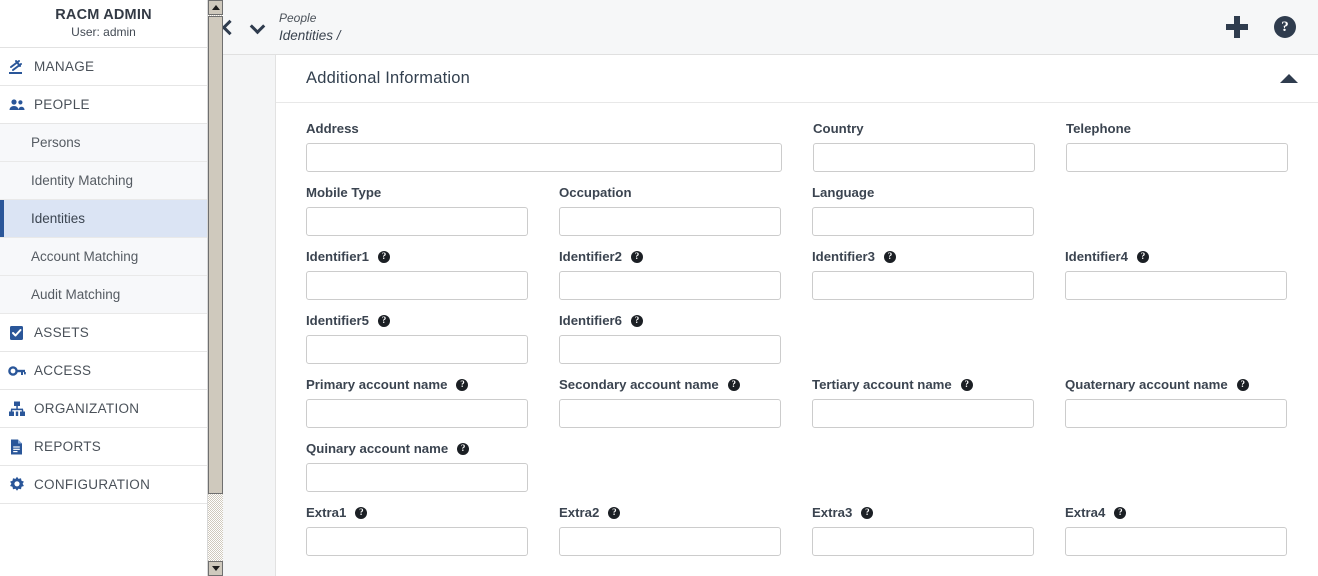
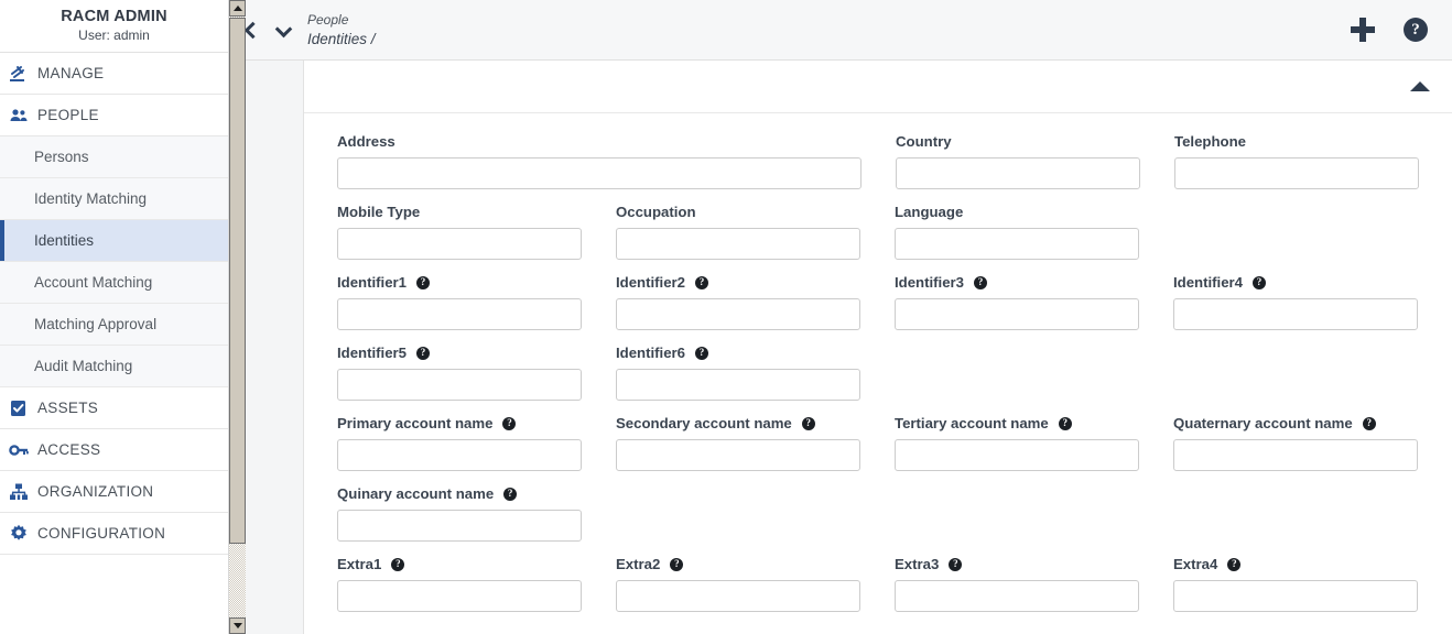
  RACM ADMIN
  User: admin
  MANAGE
  PEOPLE
  Persons
  Identity Matching
  Identities
  Account Matching
+ Matching Approval
  Audit Matching
  ASSETS
  ACCESS
  ORGANIZATION
- REPORTS
  CONFIGURATION
  People
  Identities /
  ?
- Additional Information
  Address
  Country
  Telephone
  Mobile Type
  Occupation
  Language
  Identifier1
  ?
  Identifier2
  ?
  Identifier3
  ?
  Identifier4
  ?
  Identifier5
  ?
  Identifier6
  ?
  Primary account name
  ?
  Secondary account name
  ?
  Tertiary account name
  ?
  Quaternary account name
  ?
  Quinary account name
  ?
  Extra1
  ?
  Extra2
  ?
  Extra3
  ?
  Extra4
  ?
